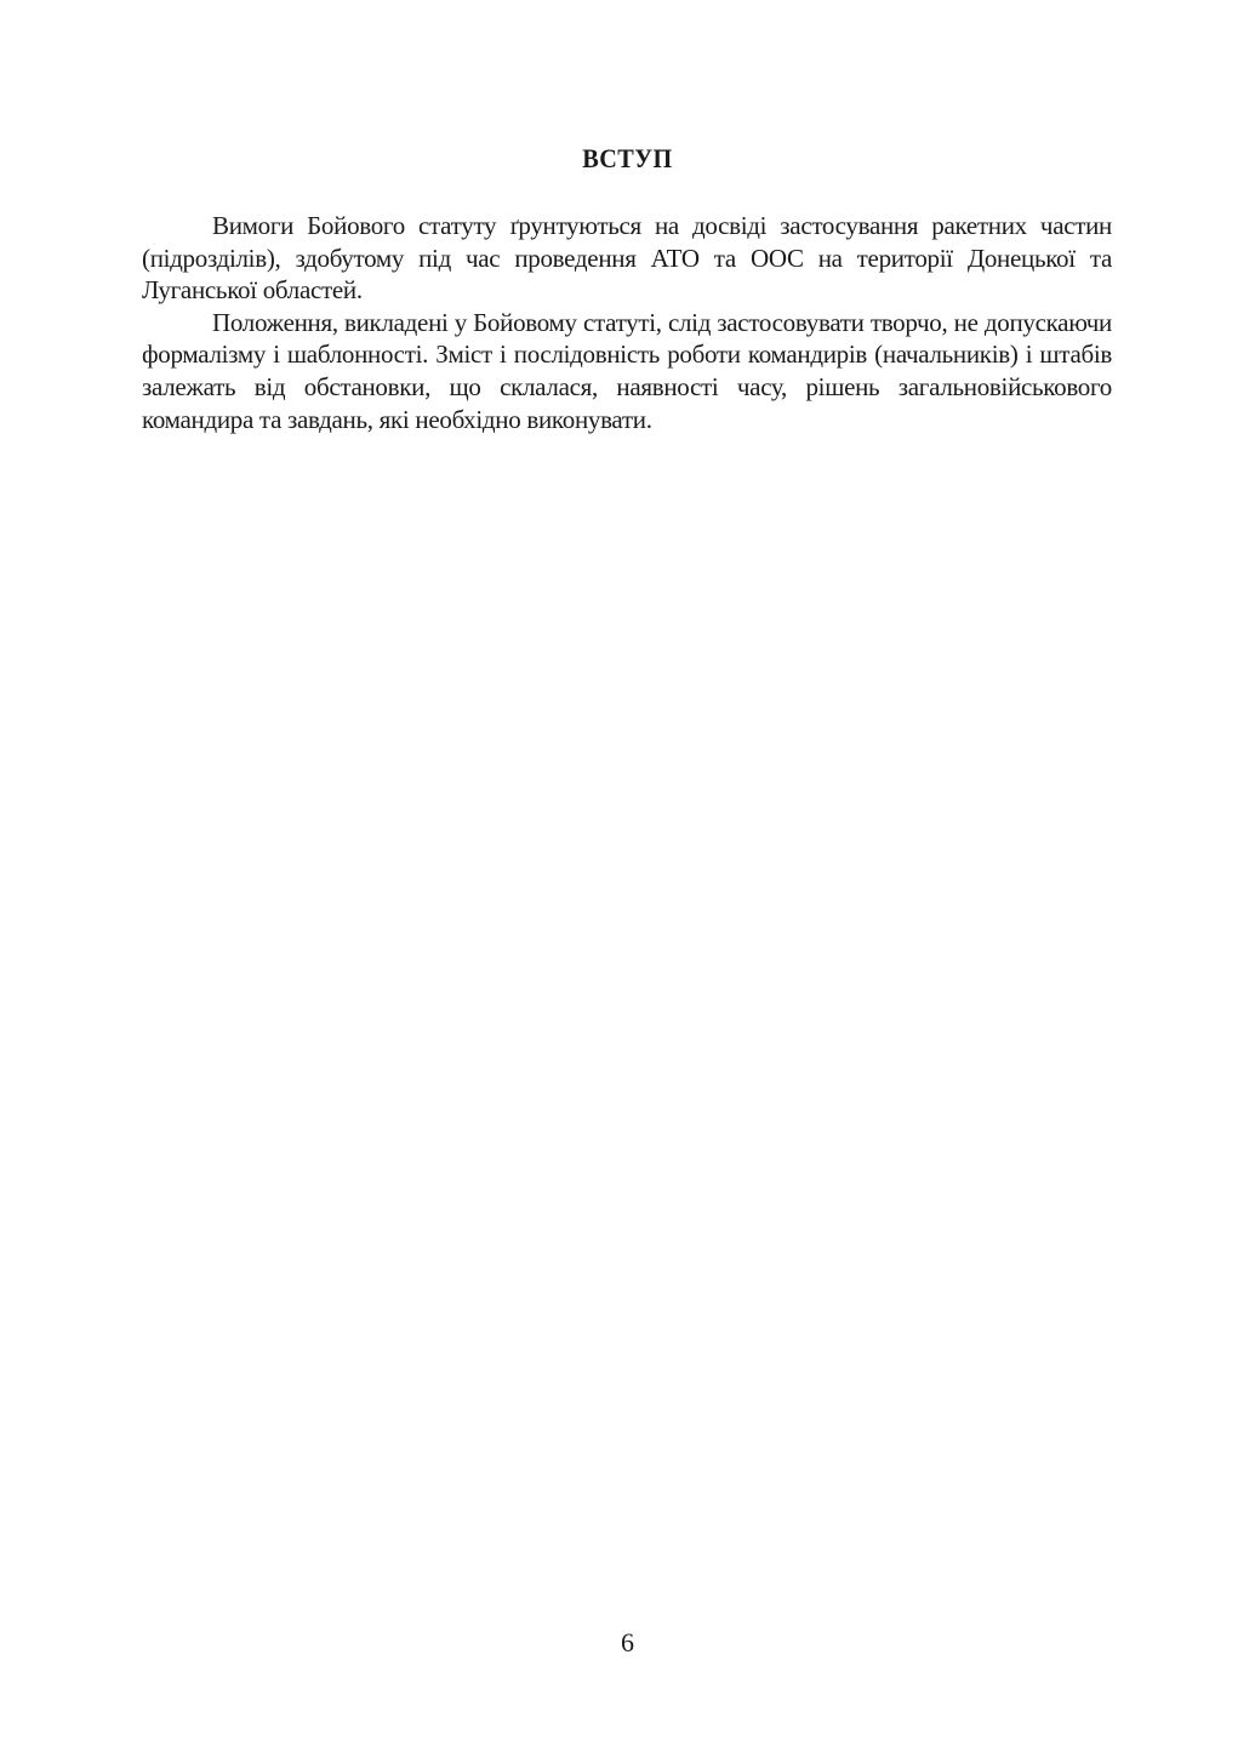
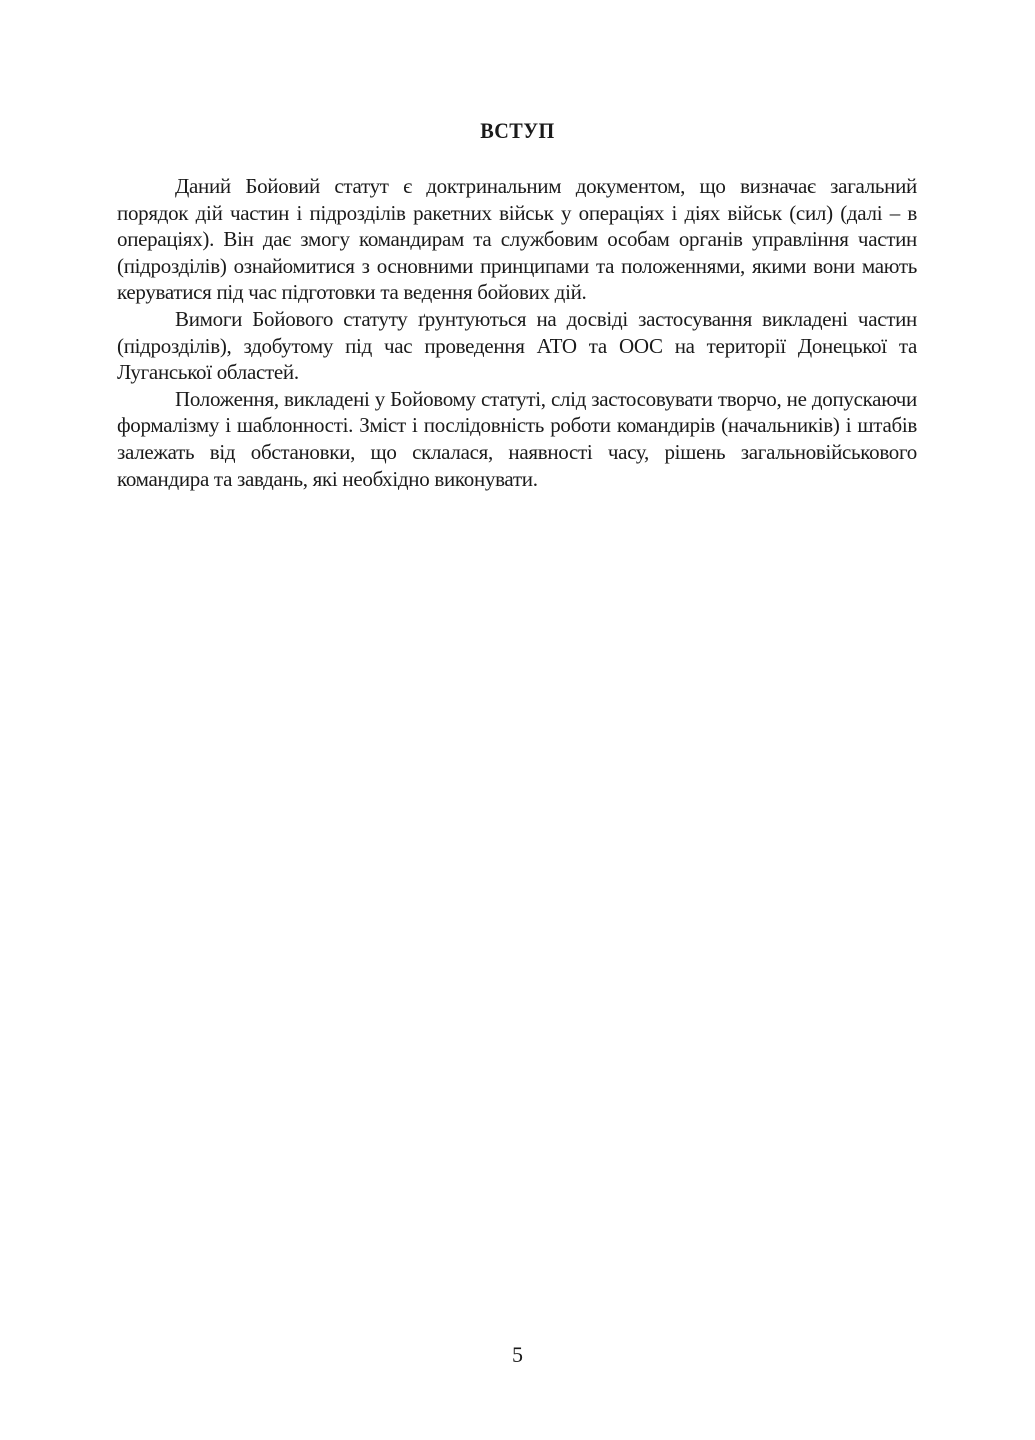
  ВСТУП
+ Даний Бойовий статут є доктринальним документом, що визначає загальний порядок дій частин і підрозділів ракетних військ у операціях і діях військ (сил) (далі – в операціях). Він дає змогу командирам та службовим особам органів управління частин (підрозділів) ознайомитися з основними принципами та положеннями, якими вони мають керуватися під час підготовки та ведення бойових дій.
- Вимоги Бойового статуту ґрунтуються на досвіді застосування ракетних частин (підрозділів), здобутому під час проведення АТО та ООС на території Донецької та Луганської областей.
+ Вимоги Бойового статуту ґрунтуються на досвіді застосування викладені частин (підрозділів), здобутому під час проведення АТО та ООС на території Донецької та Луганської областей.
  Положення, викладені у Бойовому статуті, слід застосовувати творчо, не допускаючи формалізму і шаблонності. Зміст і послідовність роботи командирів (начальників) і штабів залежать від обстановки, що склалася, наявності часу, рішень загальновійськового командира та завдань, які необхідно виконувати.
- 6
+ 5
